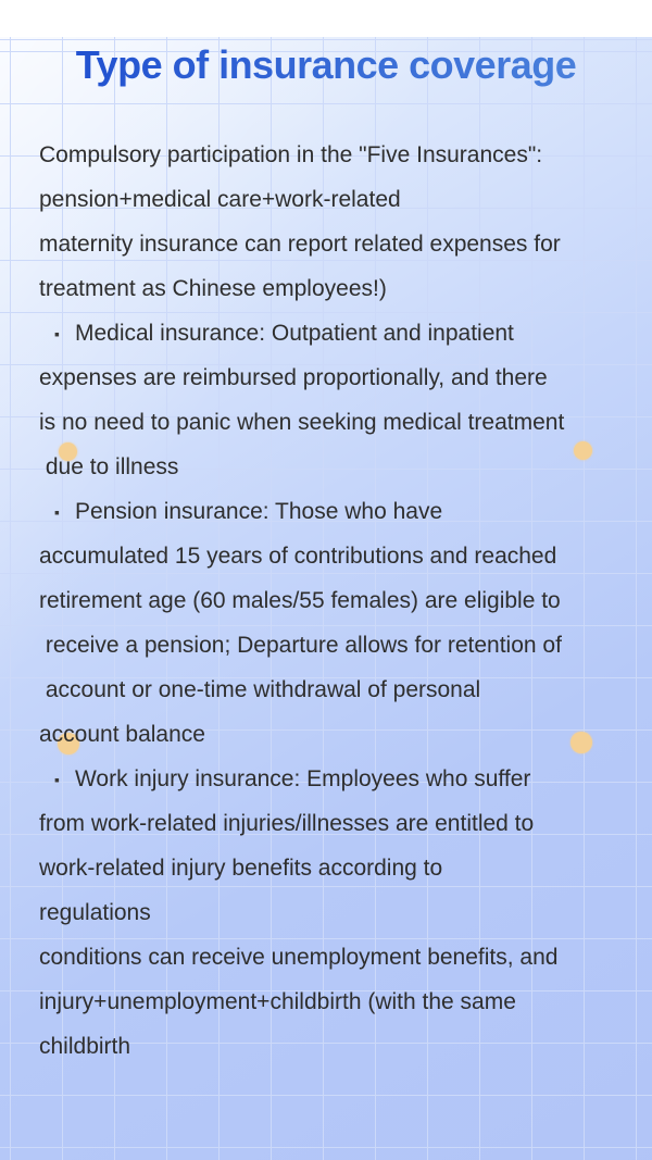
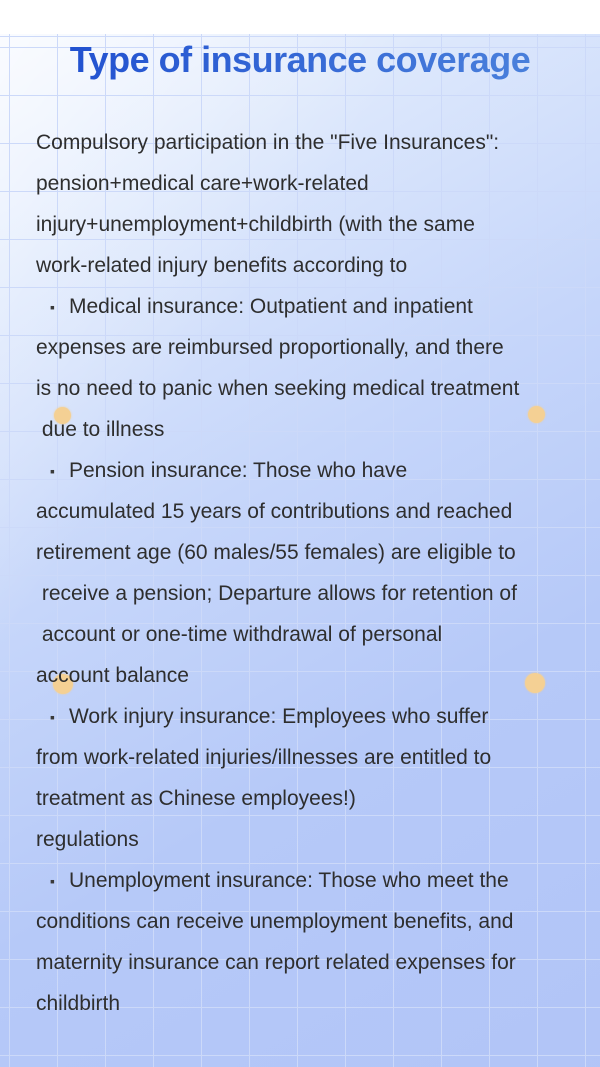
  Type of insurance coverage
  Compulsory participation in the "Five Insurances":
  pension+medical care+work-related
- maternity insurance can report related expenses for
+ injury+unemployment+childbirth (with the same
- treatment as Chinese employees!)
+ work-related injury benefits according to
  ▪ Medical insurance: Outpatient and inpatient
  expenses are reimbursed proportionally, and there
  is no need to panic when seeking medical treatment
  due to illness
  ▪ Pension insurance: Those who have
  accumulated 15 years of contributions and reached
  retirement age (60 males/55 females) are eligible to
  receive a pension; Departure allows for retention of
  account or one-time withdrawal of personal
  account balance
  ▪ Work injury insurance: Employees who suffer
  from work-related injuries/illnesses are entitled to
- work-related injury benefits according to
+ treatment as Chinese employees!)
  regulations
+ ▪ Unemployment insurance: Those who meet the
  conditions can receive unemployment benefits, and
- injury+unemployment+childbirth (with the same
+ maternity insurance can report related expenses for
  childbirth
